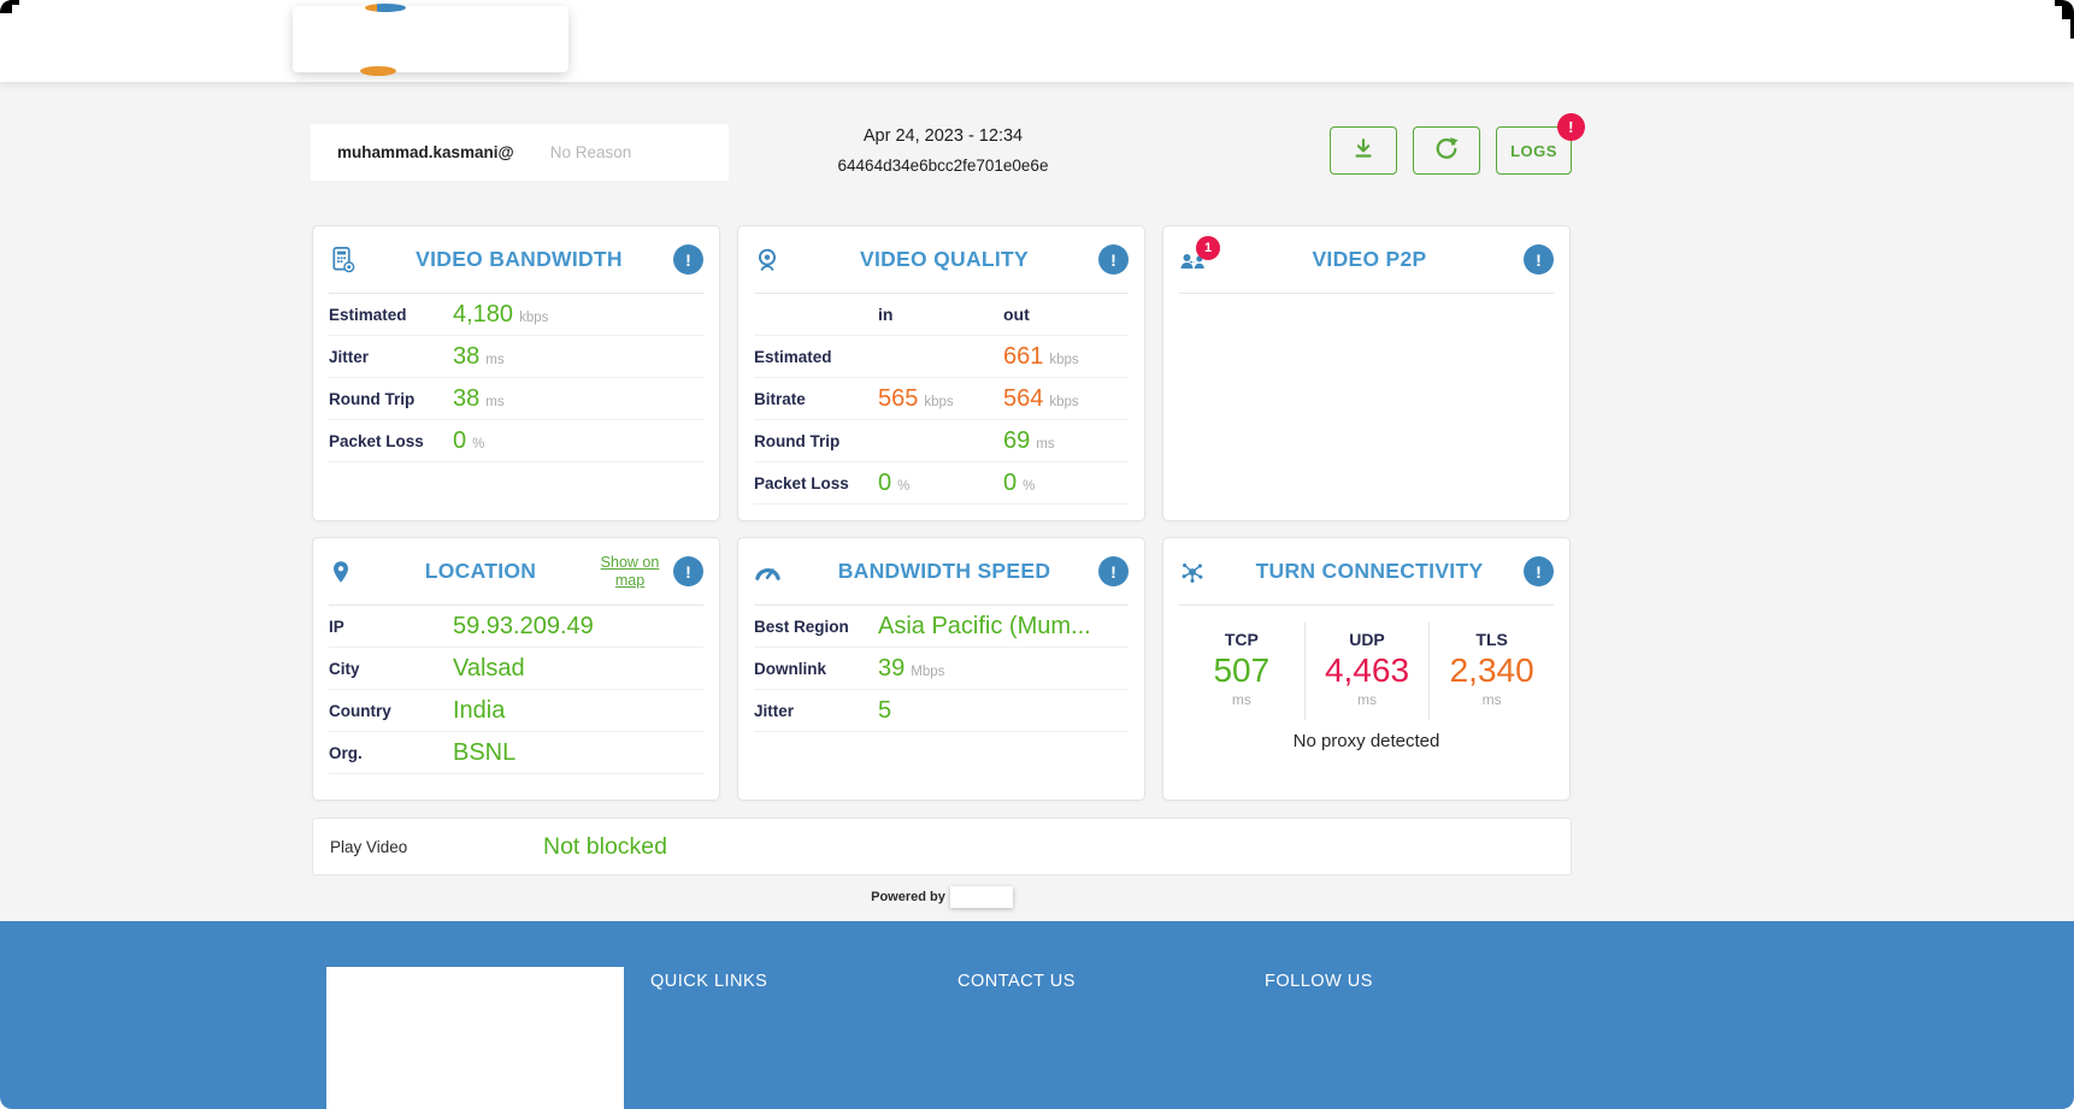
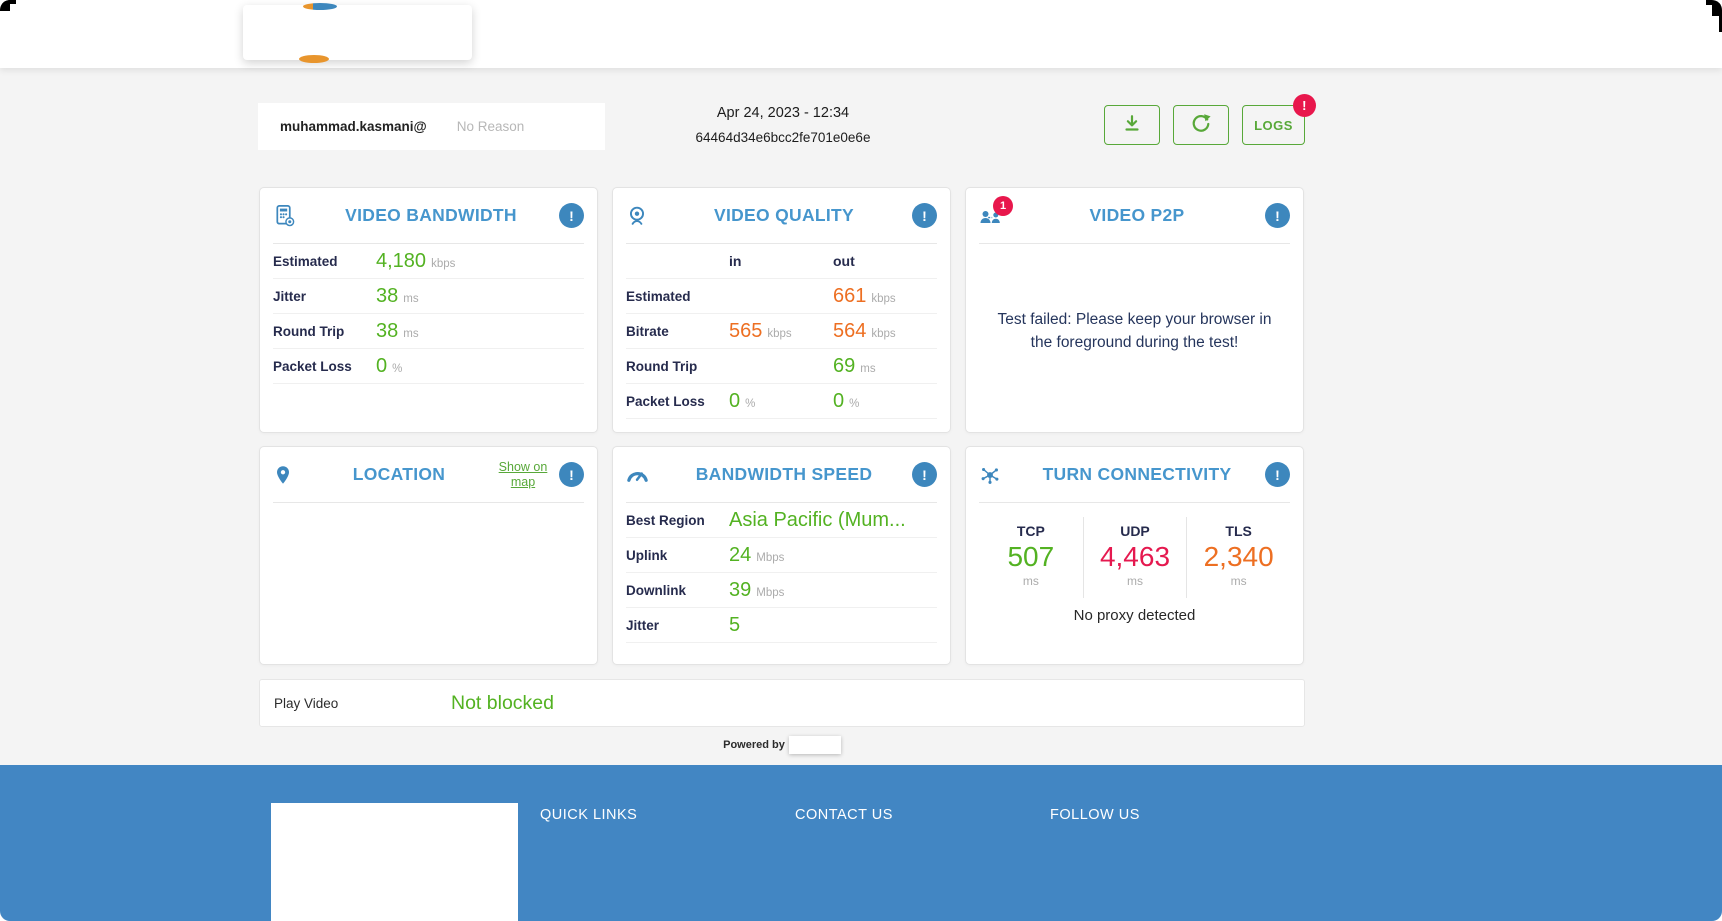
  muhammad.kasmani@
  No Reason
  Apr 24, 2023 - 12:34
  64464d34e6bcc2fe701e0e6e
  LOGS
  !
  VIDEO BANDWIDTH
  !
  Estimated
  4,180 kbps
  Jitter
  38 ms
  Round Trip
  38 ms
  Packet Loss
  0 %
  VIDEO QUALITY
  !
  in
  out
  Estimated
  661 kbps
  Bitrate
  565 kbps
  564 kbps
  Round Trip
  69 ms
  Packet Loss
  0 %
  0 %
  1
  VIDEO P2P
  !
+ Test failed: Please keep your browser in the foreground during the test!
  LOCATION
  Show on map
  !
- IP
- 59.93.209.49
- City
- Valsad
- Country
- India
- Org.
- BSNL
  BANDWIDTH SPEED
  !
  Best Region
  Asia Pacific (Mum...
+ Uplink
+ 24 Mbps
  Downlink
  39 Mbps
  Jitter
  5
  TURN CONNECTIVITY
  !
  TCP
  507
  ms
  UDP
  4,463
  ms
  TLS
  2,340
  ms
  No proxy detected
  Play Video
  Not blocked
  Powered by
  QUICK LINKS
  CONTACT US
  FOLLOW US
